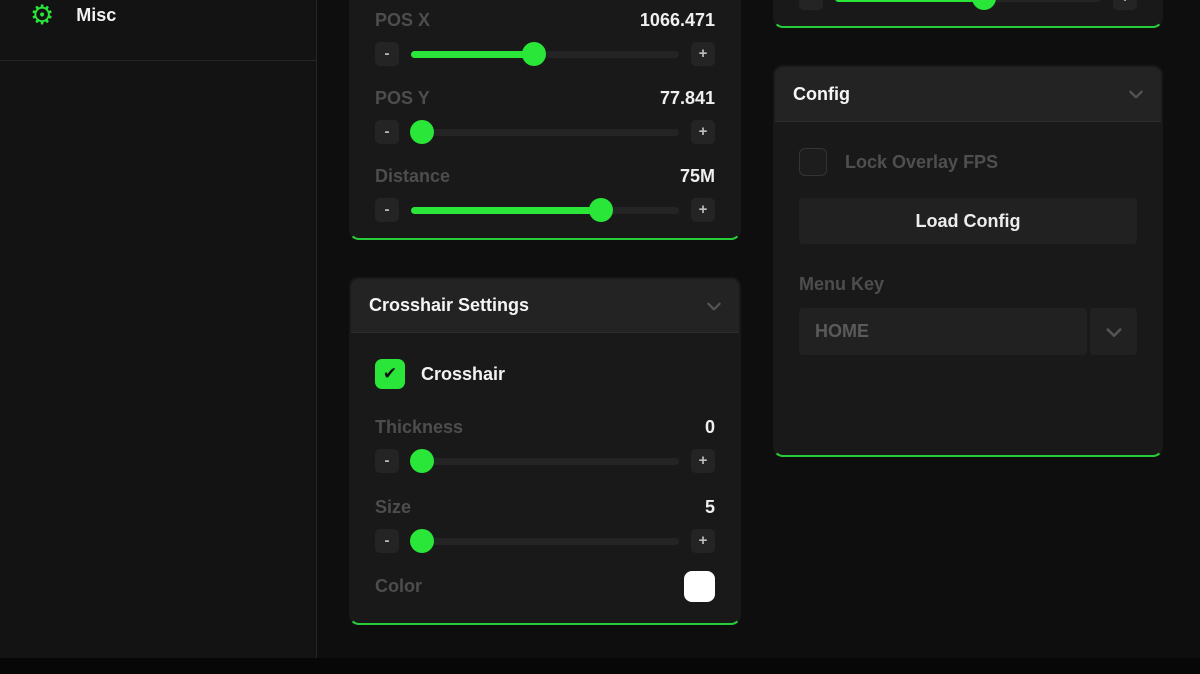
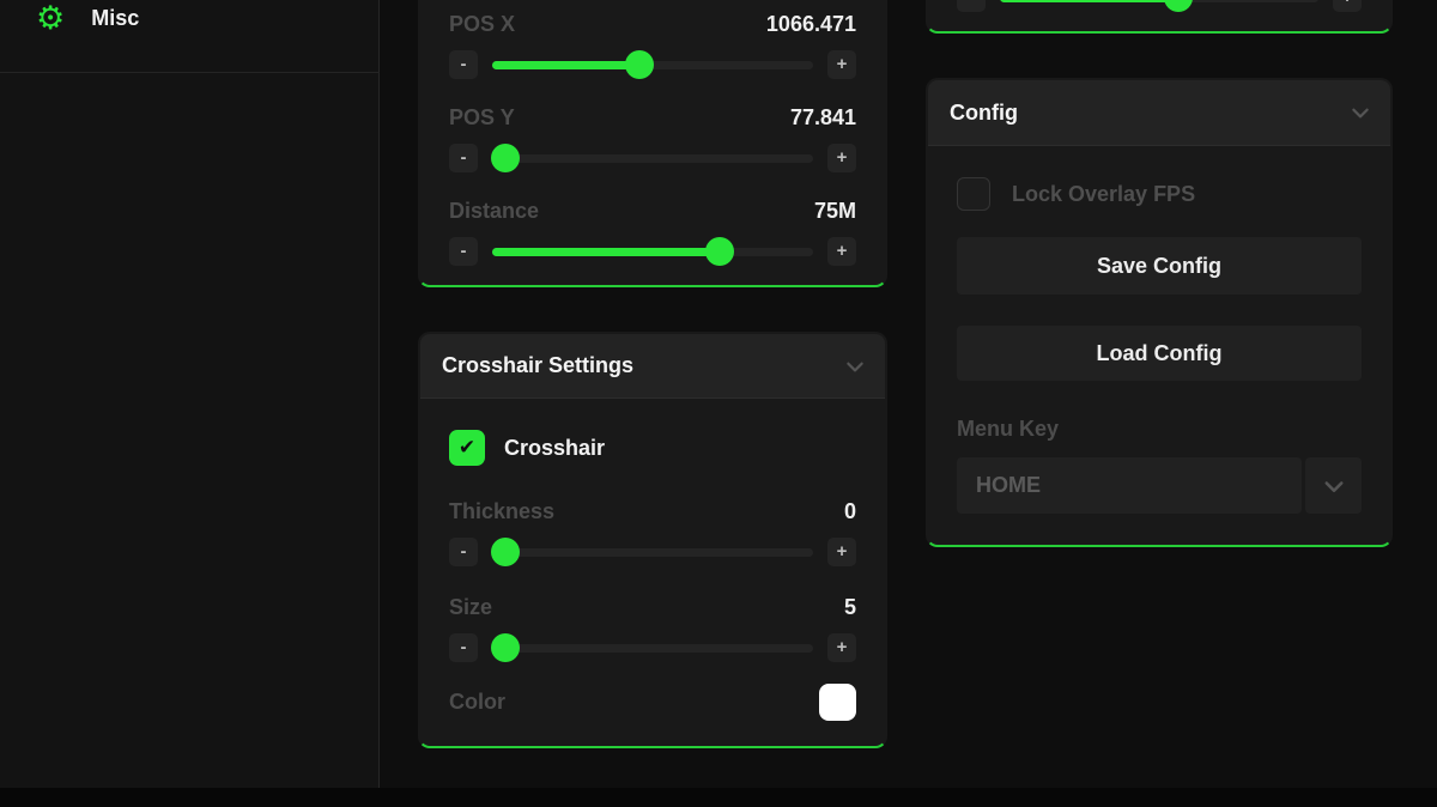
  ⚙
  Misc
  POS X
  1066.471
  -
  +
  POS Y
  77.841
  -
  +
  Distance
  75M
  -
  +
  Crosshair Settings
  ✔
  Crosshair
  Thickness
  0
  -
  +
  Size
  5
  -
  +
  Color
  Config
  Lock Overlay FPS
+ Save Config
  Load Config
  Menu Key
  HOME
